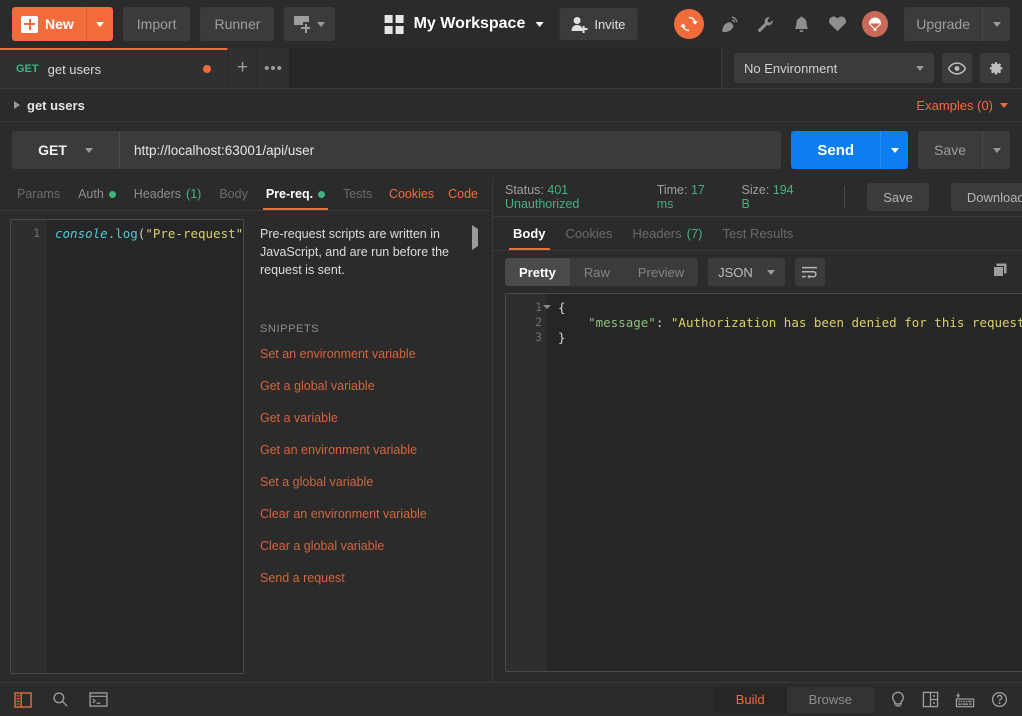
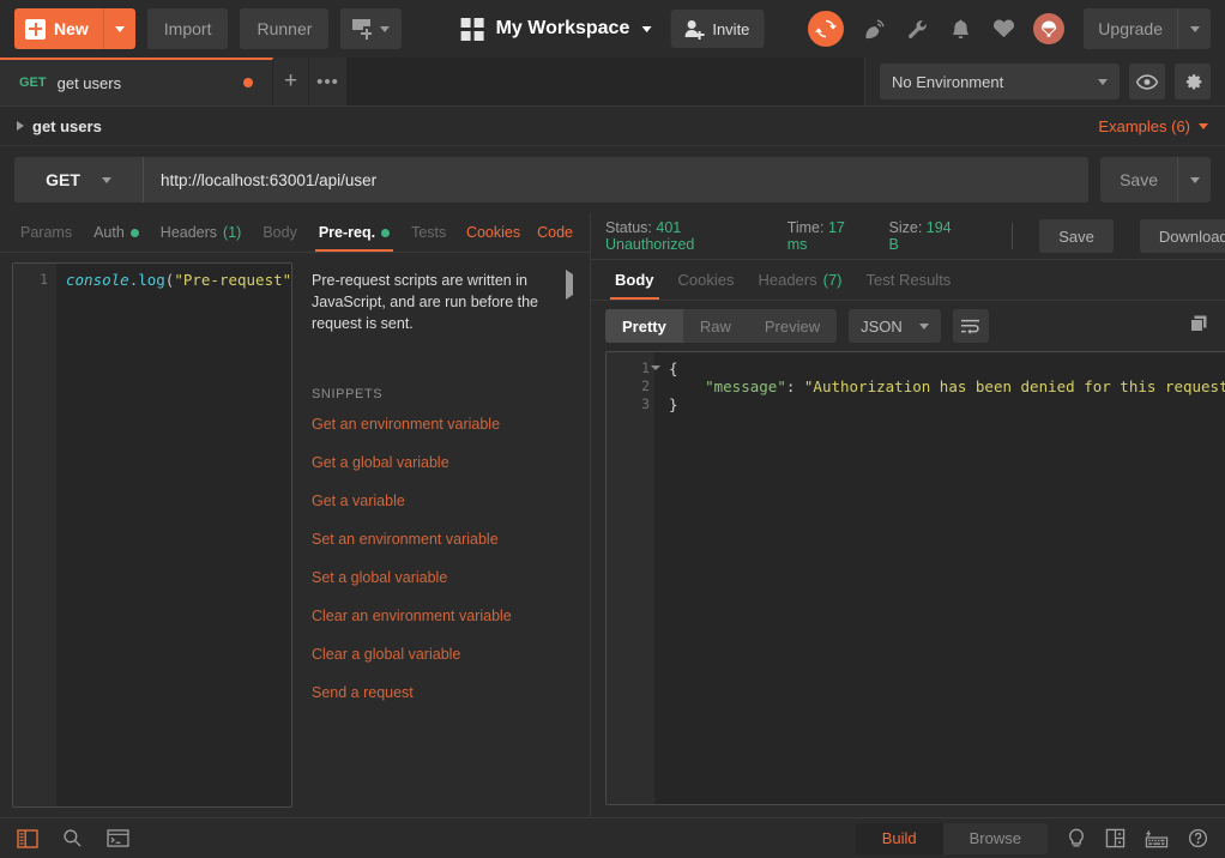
  New
  Import
  Runner
  My Workspace
  Invite
  Upgrade
  GET
  get users
  +
  •••
  No Environment
  get users
- Examples (0)
+ Examples (6)
  GET
  http://localhost:63001/api/user
- Send
  Save
  Params
  Auth
  Headers
  (1)
  Body
  Pre-req.
  Tests
  Cookies
  Code
  1
  console.log("Pre-request"
  Pre-request scripts are written in JavaScript, and are run before the request is sent.
  SNIPPETS
- Set an environment variable
+ Get an environment variable
  Get a global variable
  Get a variable
- Get an environment variable
+ Set an environment variable
  Set a global variable
  Clear an environment variable
  Clear a global variable
  Send a request
  Status: 401 Unauthorized
  Time: 17 ms
  Size: 194 B
  Save
  Download
  Body
  Cookies
  Headers
  (7)
  Test Results
  Pretty
  Raw
  Preview
  JSON
  1
  2
  3
  { "message": "Authorization has been denied for this request }
  Build
  Browse
